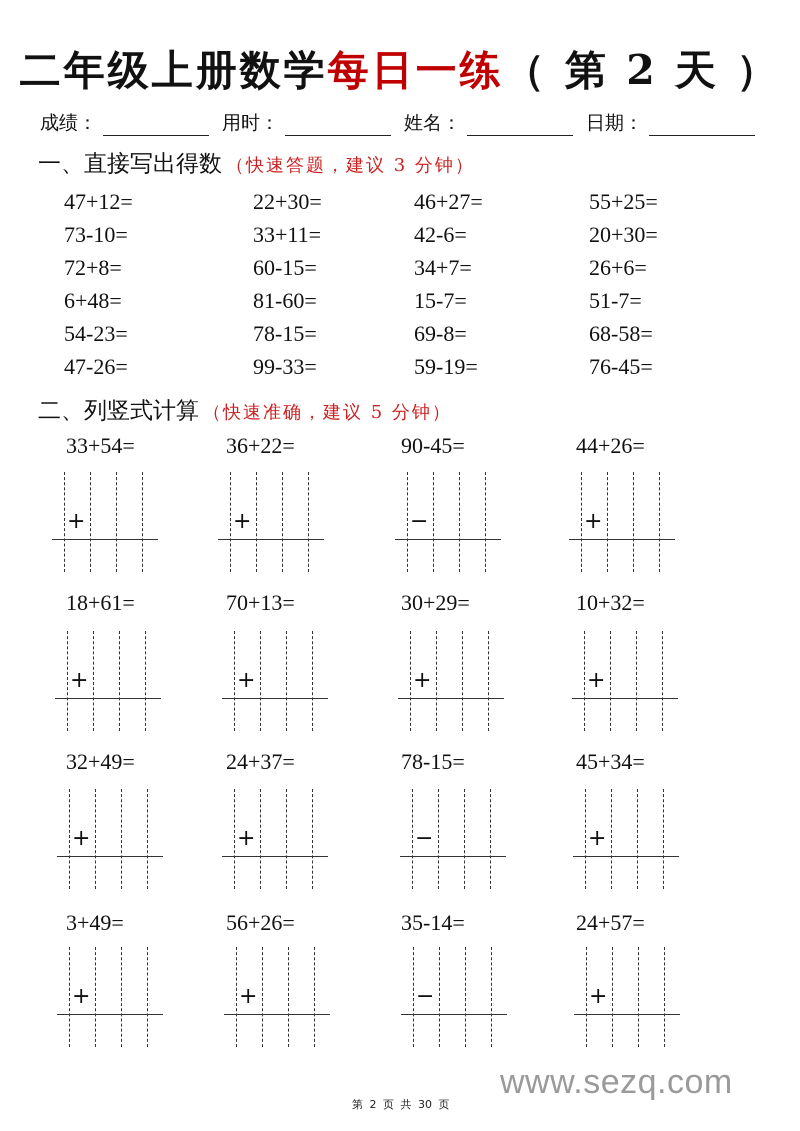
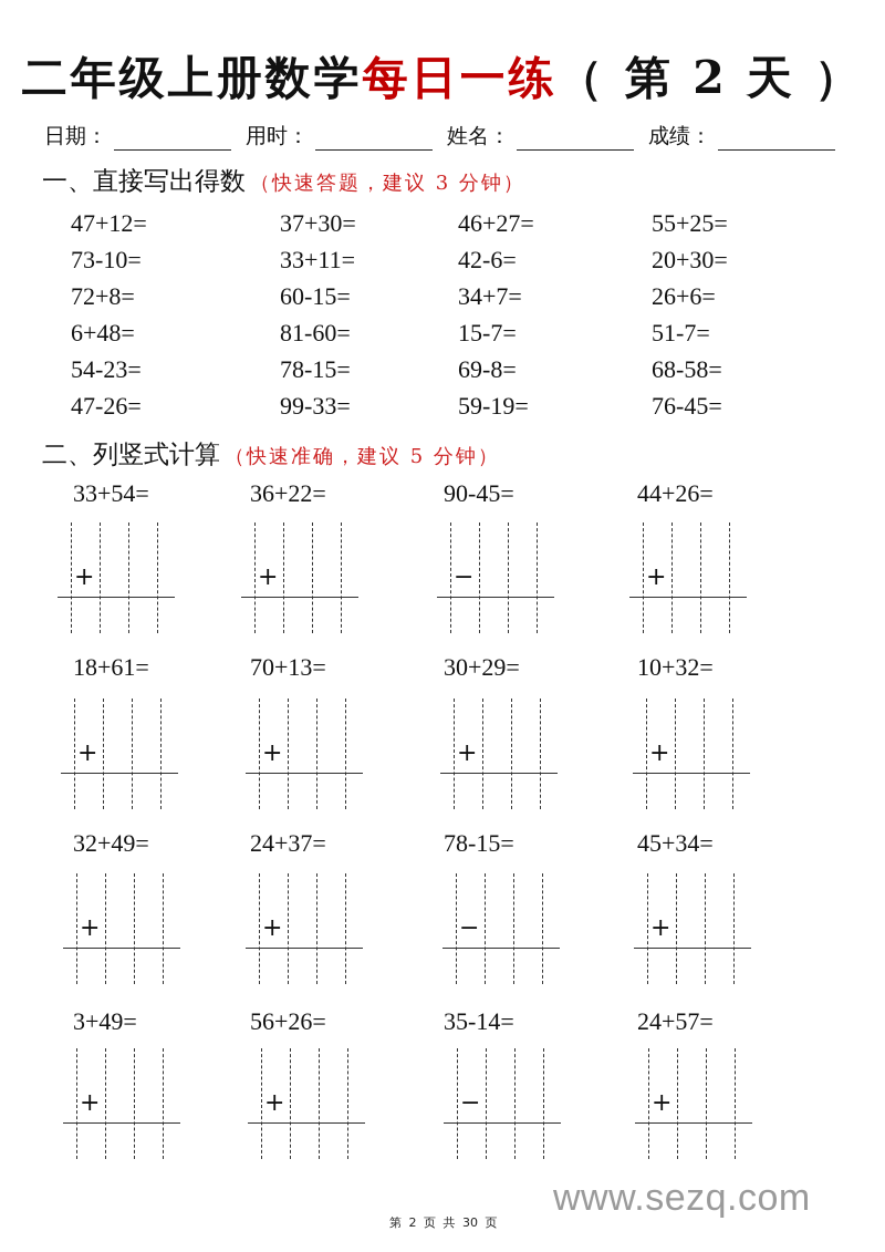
  二年级上册数学每日一练（ 第 2 天 ）
- 成绩：
+ 日期：
  用时：
  姓名：
- 日期：
+ 成绩：
  一、直接写出得数 （快速答题，建议 3 分钟）
  47+12=
- 22+30=
+ 37+30=
  46+27=
  55+25=
  73-10=
  33+11=
  42-6=
  20+30=
  72+8=
  60-15=
  34+7=
  26+6=
  6+48=
  81-60=
  15-7=
  51-7=
  54-23=
  78-15=
  69-8=
  68-58=
  47-26=
  99-33=
  59-19=
  76-45=
  二、列竖式计算 （快速准确，建议 5 分钟）
  33+54=
  +
  36+22=
  +
  90-45=
  −
  44+26=
  +
  18+61=
  +
  70+13=
  +
  30+29=
  +
  10+32=
  +
  32+49=
  +
  24+37=
  +
  78-15=
  −
  45+34=
  +
  3+49=
  +
  56+26=
  +
  35-14=
  −
  24+57=
  +
  www.sezq.com
  第 2 页 共 30 页
